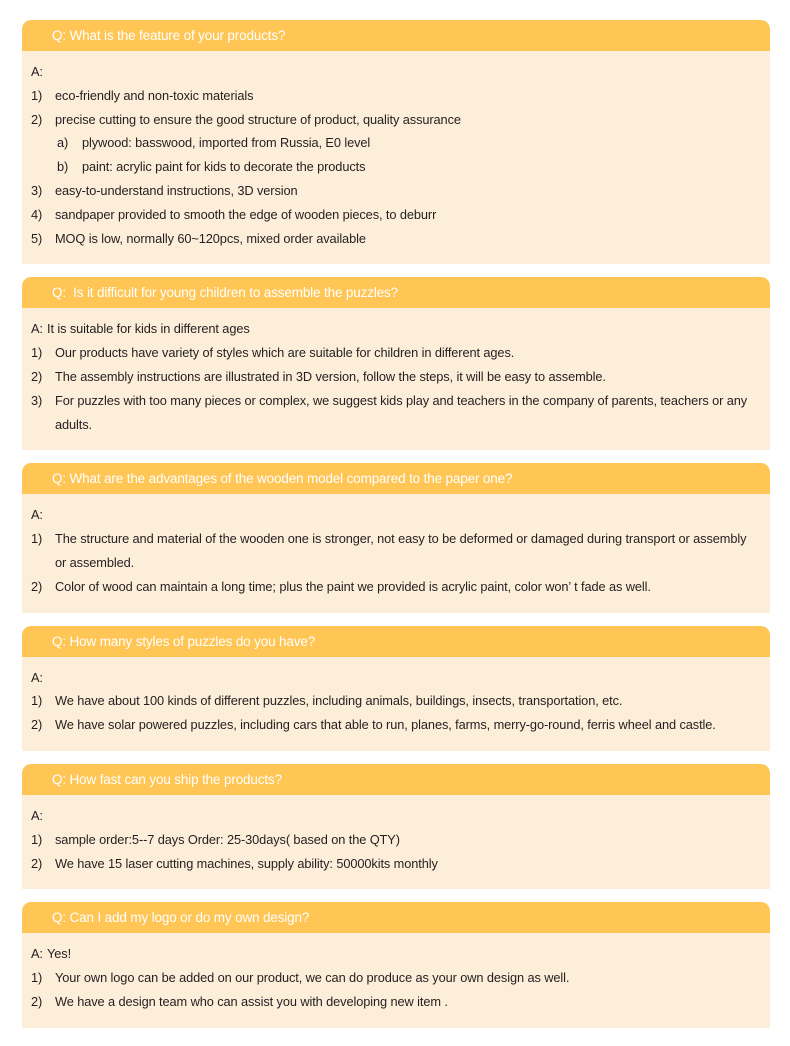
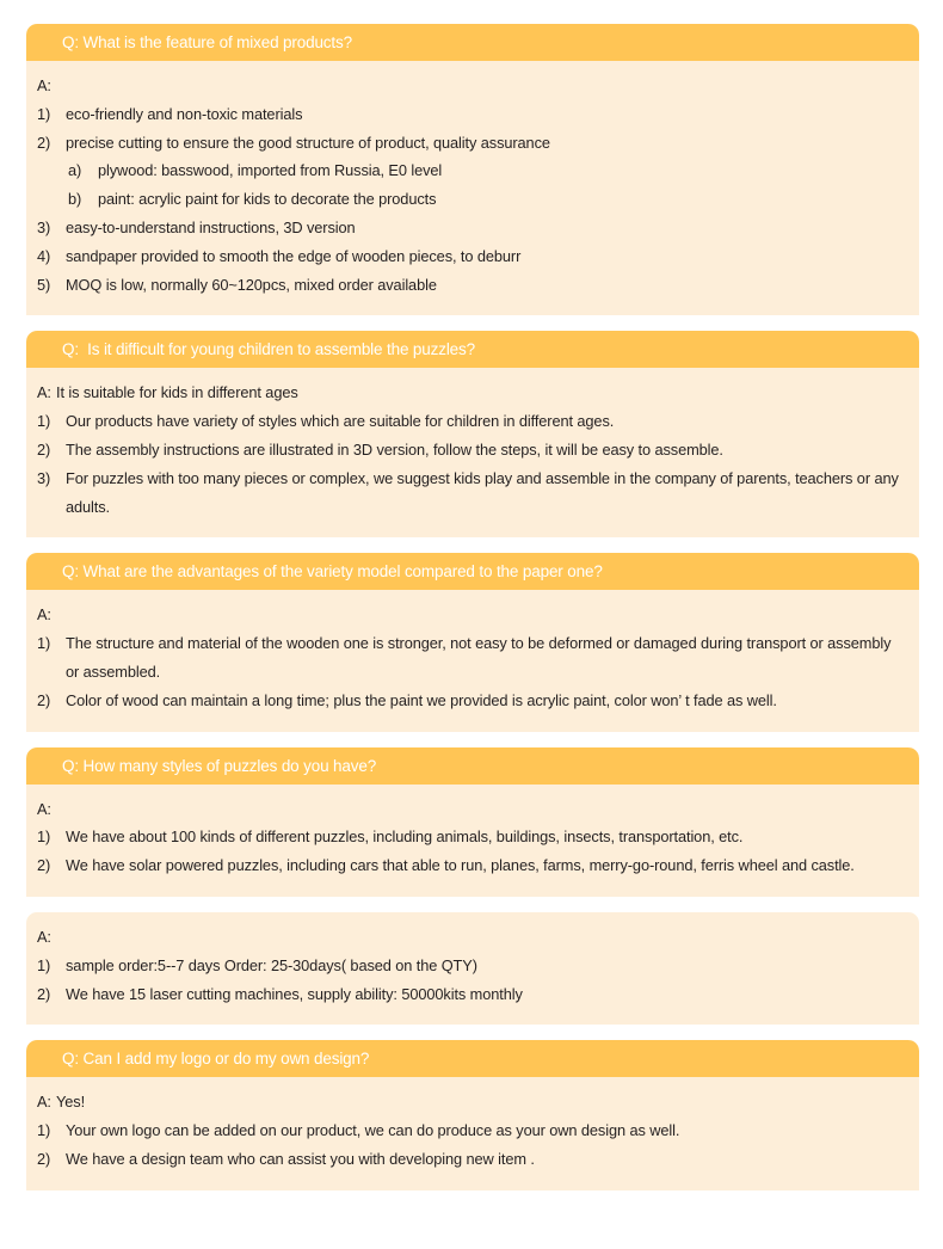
- Q: What is the feature of your products?
+ Q: What is the feature of mixed products?
  A:
  1)
  eco-friendly and non-toxic materials
  2)
  precise cutting to ensure the good structure of product, quality assurance
  a)
  plywood: basswood, imported from Russia, E0 level
  b)
  paint: acrylic paint for kids to decorate the products
  3)
  easy-to-understand instructions, 3D version
  4)
  sandpaper provided to smooth the edge of wooden pieces, to deburr
  5)
  MOQ is low, normally 60~120pcs, mixed order available
  Q: Is it difficult for young children to assemble the puzzles?
  A:
  It is suitable for kids in different ages
  1)
  Our products have variety of styles which are suitable for children in different ages.
  2)
  The assembly instructions are illustrated in 3D version, follow the steps, it will be easy to assemble.
  3)
- For puzzles with too many pieces or complex, we suggest kids play and teachers in the company of parents, teachers or any adults.
+ For puzzles with too many pieces or complex, we suggest kids play and assemble in the company of parents, teachers or any adults.
- Q: What are the advantages of the wooden model compared to the paper one?
+ Q: What are the advantages of the variety model compared to the paper one?
  A:
  1)
  The structure and material of the wooden one is stronger, not easy to be deformed or damaged during transport or assembly or assembled.
  2)
  Color of wood can maintain a long time; plus the paint we provided is acrylic paint, color won’ t fade as well.
  Q: How many styles of puzzles do you have?
  A:
  1)
  We have about 100 kinds of different puzzles, including animals, buildings, insects, transportation, etc.
  2)
  We have solar powered puzzles, including cars that able to run, planes, farms, merry-go-round, ferris wheel and castle.
- Q: How fast can you ship the products?
  A:
  1)
  sample order:5--7 days Order: 25-30days( based on the QTY)
  2)
  We have 15 laser cutting machines, supply ability: 50000kits monthly
  Q: Can I add my logo or do my own design?
  A:
  Yes!
  1)
  Your own logo can be added on our product, we can do produce as your own design as well.
  2)
  We have a design team who can assist you with developing new item .
